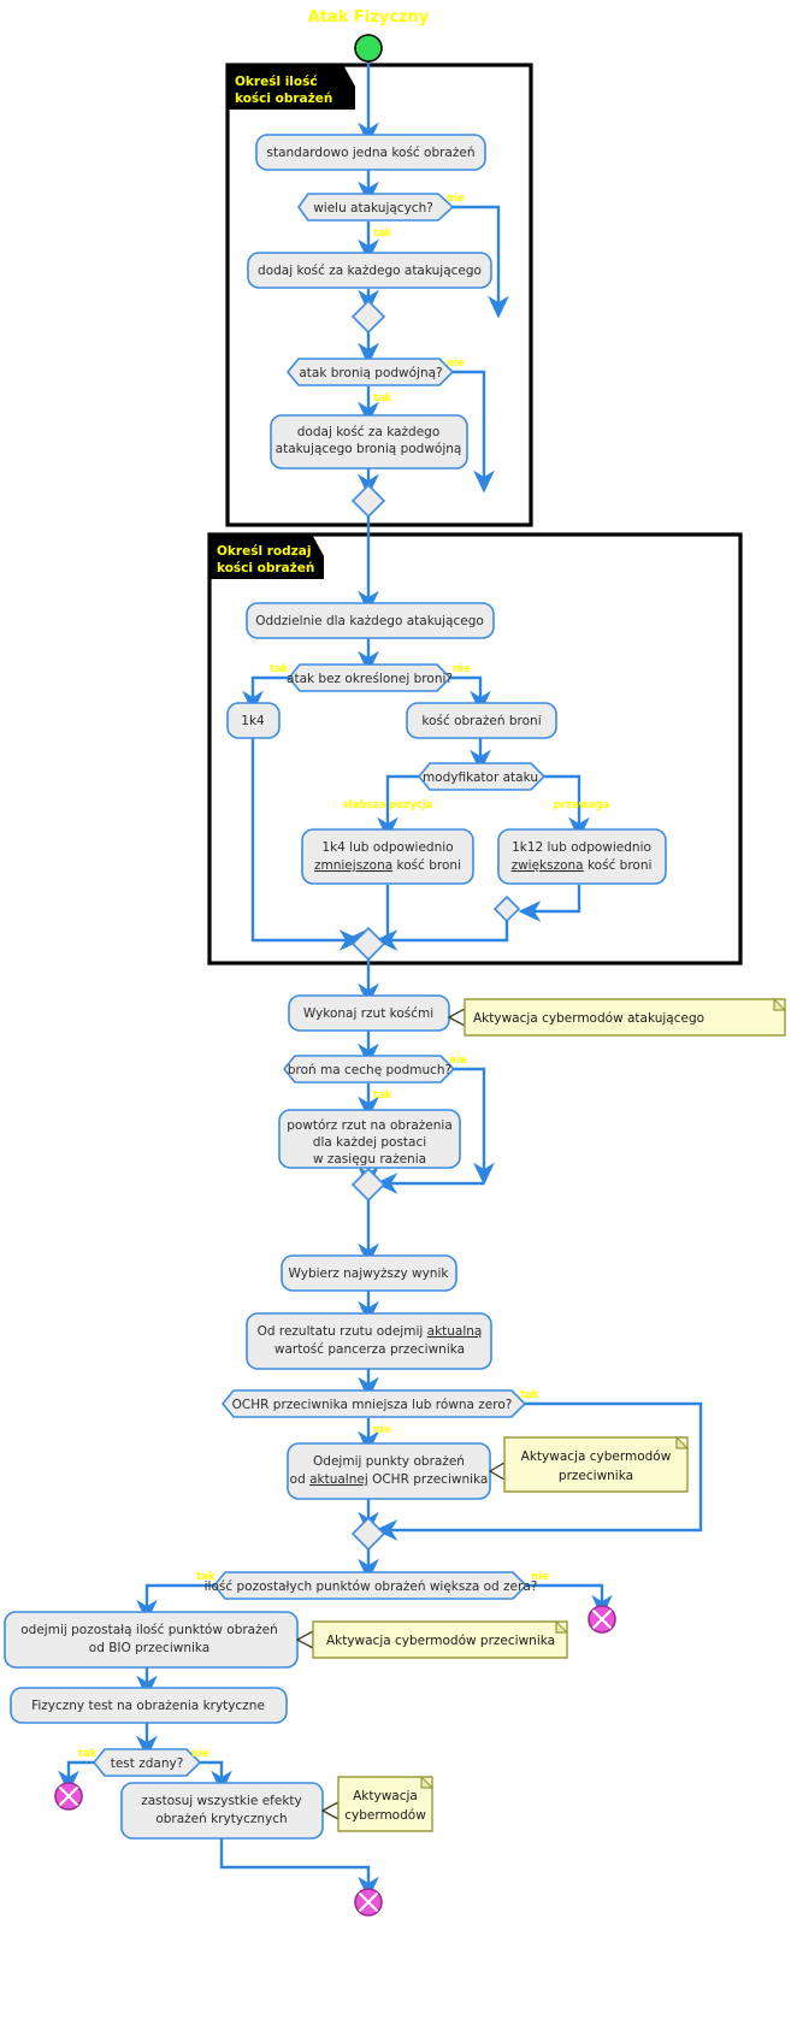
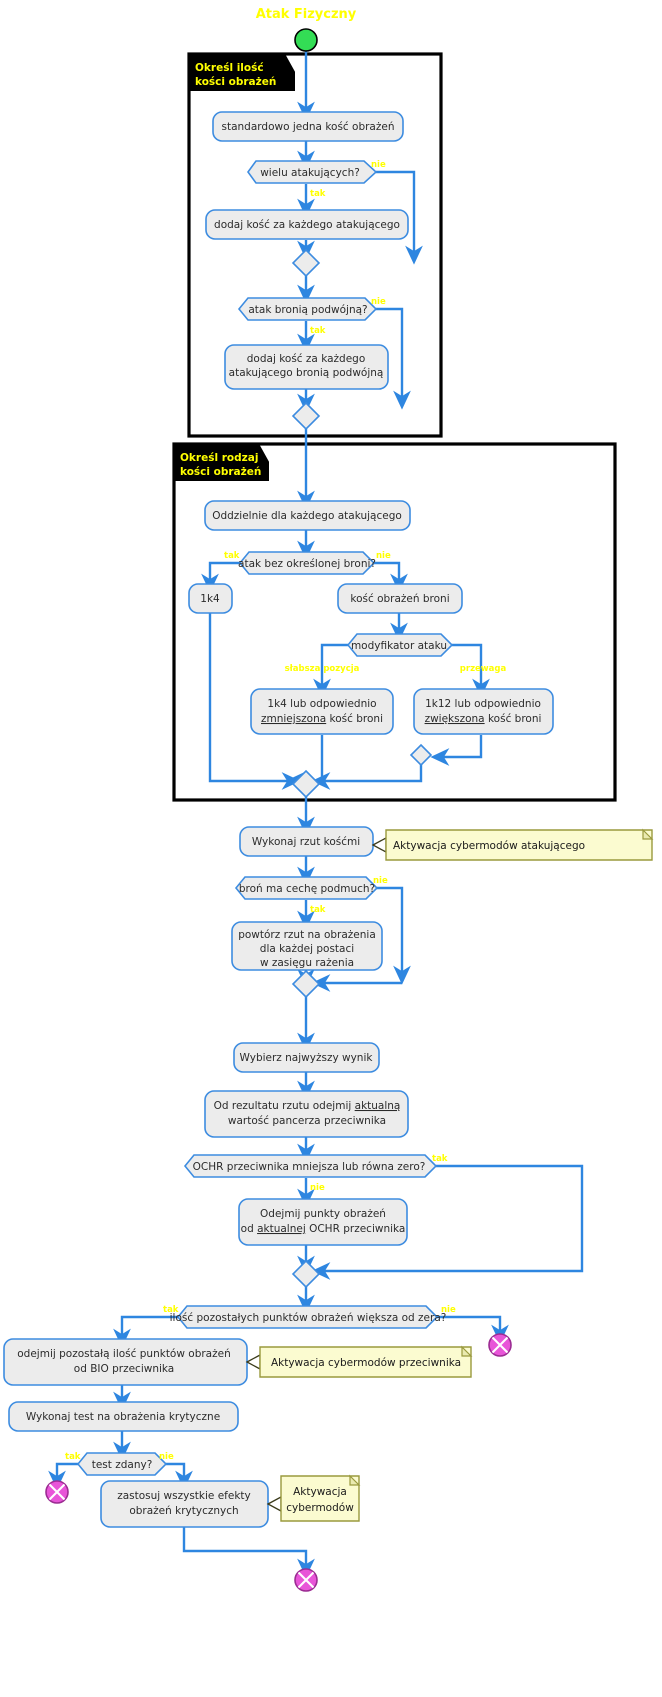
  Atak Fizyczny
  Określ ilość
  kości obrażeń
  Określ rodzaj
  kości obrażeń
  standardowo jedna kość obrażeń
  wielu atakujących?
  nie
  tak
  dodaj kość za każdego atakującego
  atak bronią podwójną?
  nie
  tak
  dodaj kość za każdego
  atakującego bronią podwójną
  Oddzielnie dla każdego atakującego
  atak bez określonej broni?
  tak
  nie
  1k4
  kość obrażeń broni
  modyfikator ataku
  słabsza pozycja
  przewaga
  1k4 lub odpowiednio
  zmniejszona kość broni
  1k12 lub odpowiednio
  zwiększona kość broni
  Wykonaj rzut kośćmi
  Aktywacja cybermodów atakującego
  broń ma cechę podmuch?
  nie
  tak
  powtórz rzut na obrażenia
  dla każdej postaci
  w zasięgu rażenia
  Wybierz najwyższy wynik
  Od rezultatu rzutu odejmij aktualną
  wartość pancerza przeciwnika
  OCHR przeciwnika mniejsza lub równa zero?
  tak
  nie
  Odejmij punkty obrażeń
  od aktualnej OCHR przeciwnika
- Aktywacja cybermodów
- przeciwnika
  ilość pozostałych punktów obrażeń większa od zera?
  tak
  nie
  odejmij pozostałą ilość punktów obrażeń
  od BIO przeciwnika
  Aktywacja cybermodów przeciwnika
- Fizyczny test na obrażenia krytyczne
+ Wykonaj test na obrażenia krytyczne
  test zdany?
  tak
  nie
  zastosuj wszystkie efekty
  obrażeń krytycznych
  Aktywacja
  cybermodów
